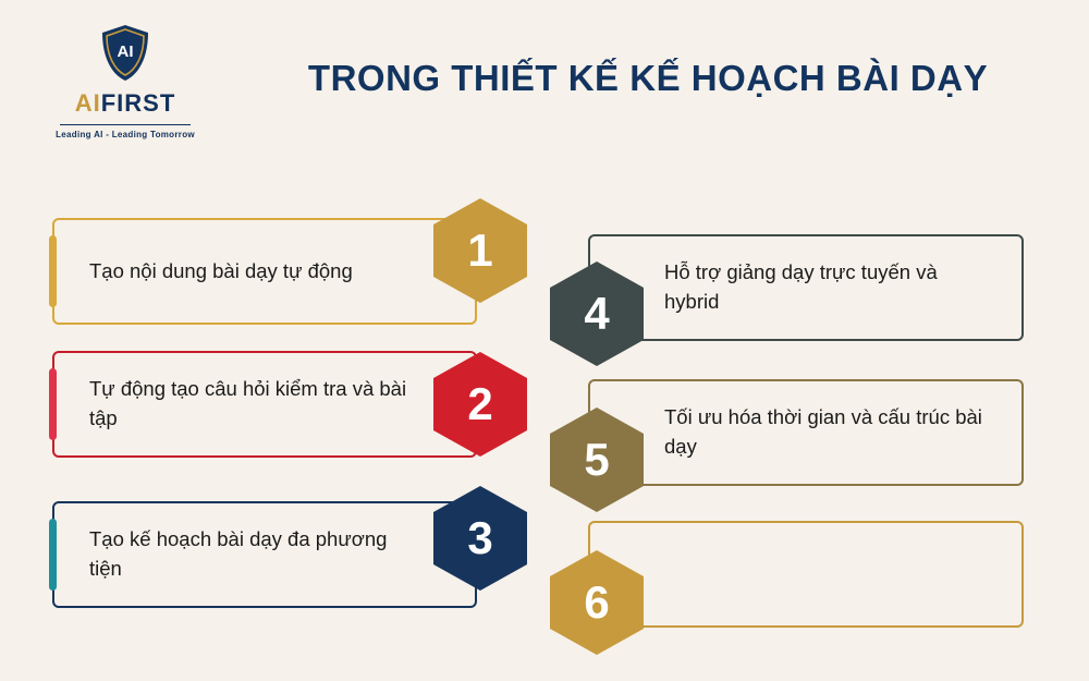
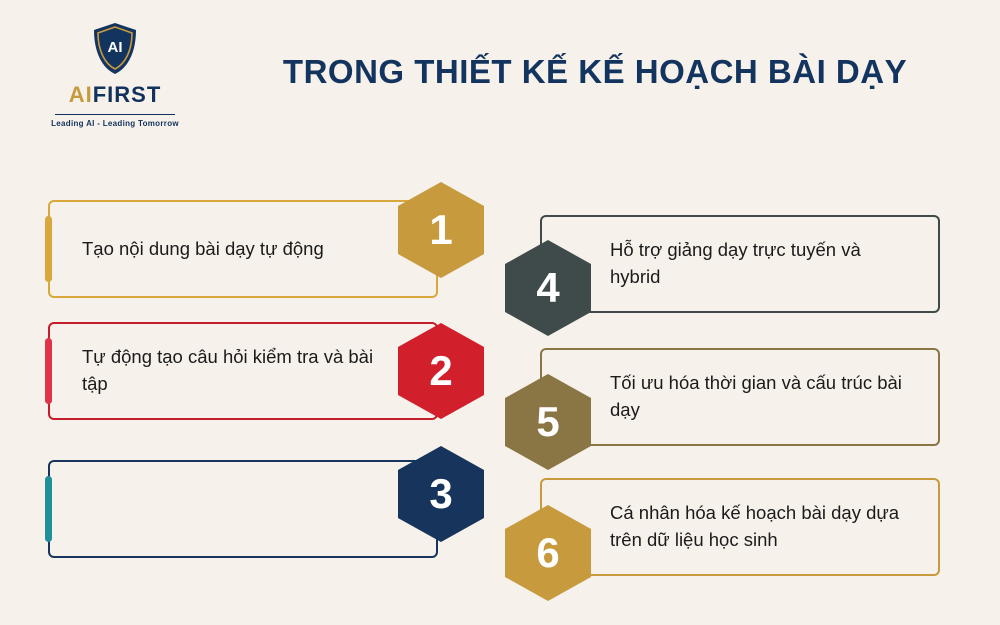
  AI
  AIFIRST
  Leading AI - Leading Tomorrow
  TRONG THIẾT KẾ KẾ HOẠCH BÀI DẠY
  Tạo nội dung bài dạy tự động
  1
  Tự động tạo câu hỏi kiểm tra và bài tập
  2
- Tạo kế hoạch bài dạy đa phương tiện
  3
  Hỗ trợ giảng dạy trực tuyến và hybrid
  4
  Tối ưu hóa thời gian và cấu trúc bài dạy
  5
+ Cá nhân hóa kế hoạch bài dạy dựa trên dữ liệu học sinh
  6
